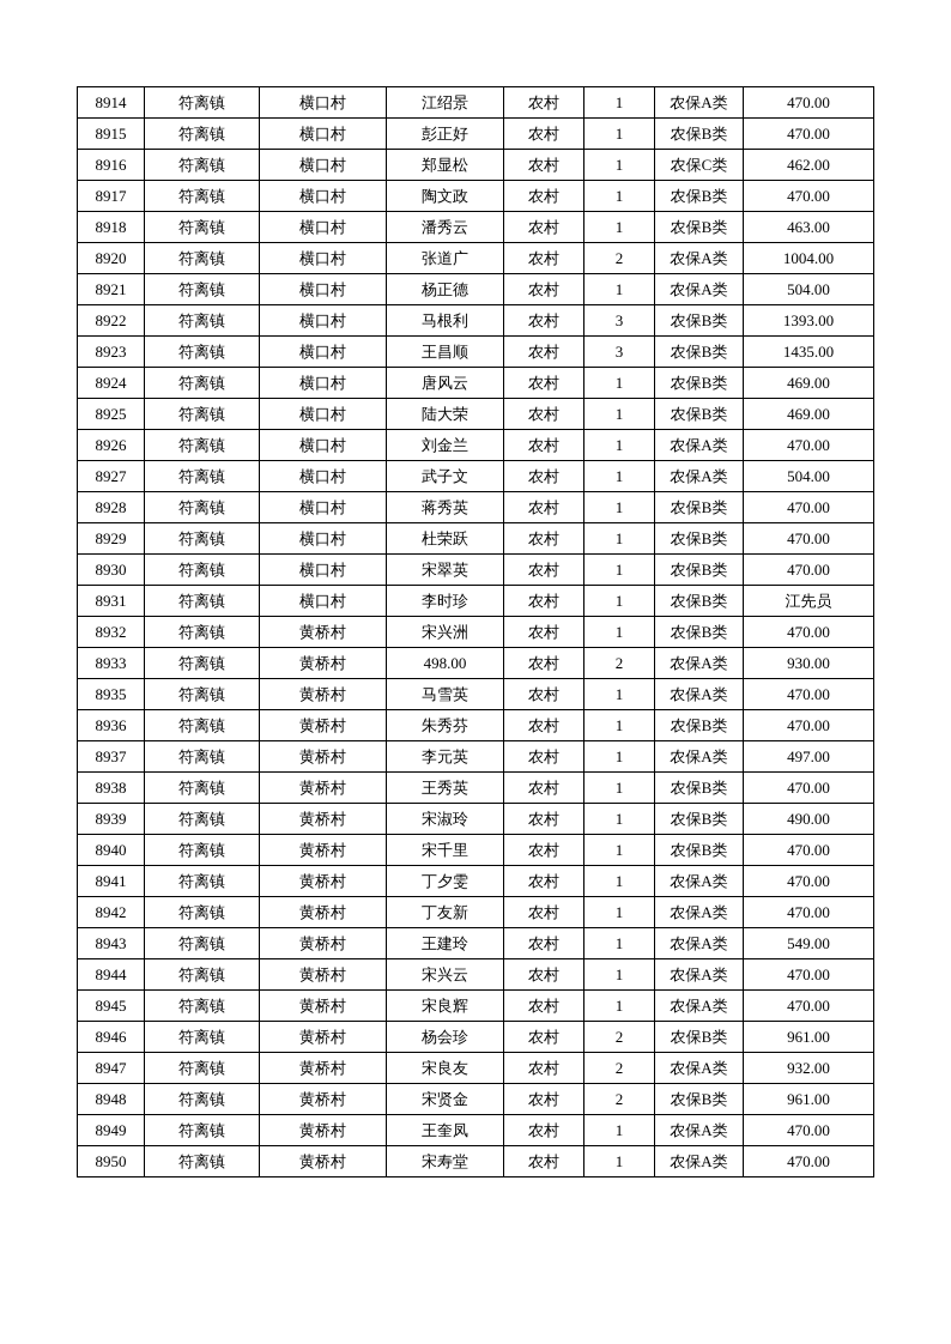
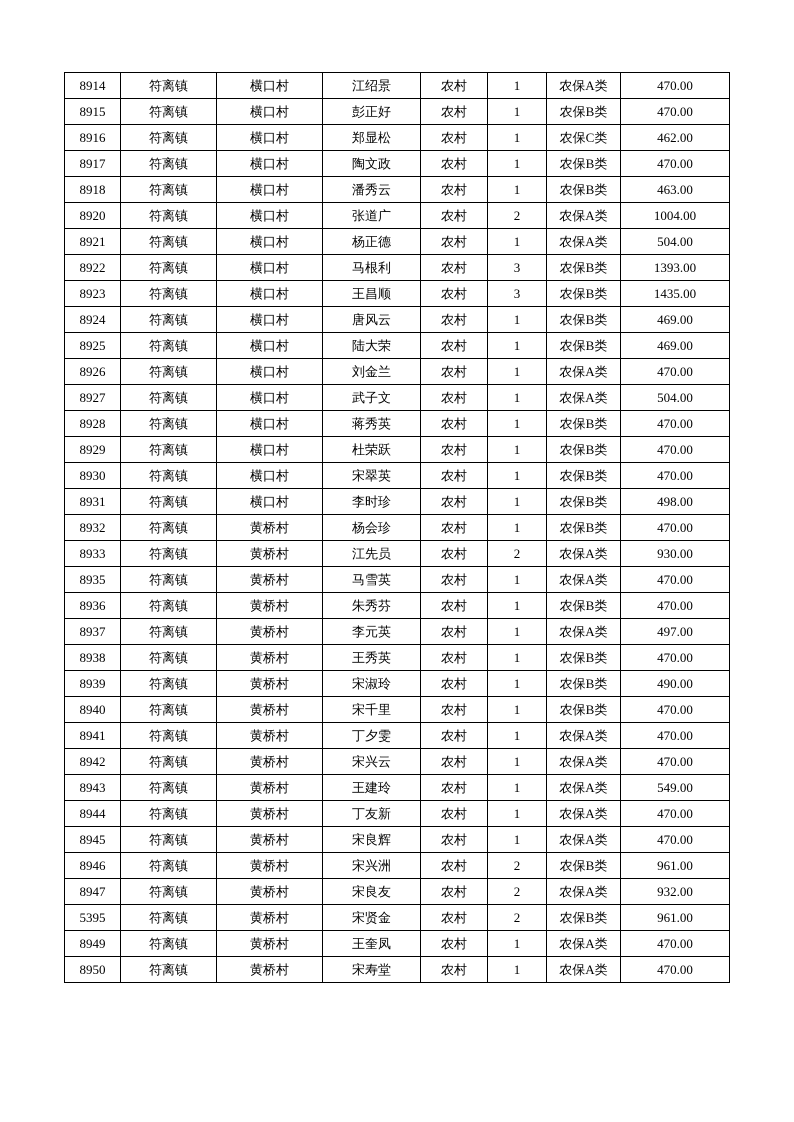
  8914	符离镇	横口村	江绍景	农村	1	农保A类	470.00
  8915	符离镇	横口村	彭正好	农村	1	农保B类	470.00
  8916	符离镇	横口村	郑显松	农村	1	农保C类	462.00
  8917	符离镇	横口村	陶文政	农村	1	农保B类	470.00
  8918	符离镇	横口村	潘秀云	农村	1	农保B类	463.00
  8920	符离镇	横口村	张道广	农村	2	农保A类	1004.00
  8921	符离镇	横口村	杨正德	农村	1	农保A类	504.00
  8922	符离镇	横口村	马根利	农村	3	农保B类	1393.00
  8923	符离镇	横口村	王昌顺	农村	3	农保B类	1435.00
  8924	符离镇	横口村	唐风云	农村	1	农保B类	469.00
  8925	符离镇	横口村	陆大荣	农村	1	农保B类	469.00
  8926	符离镇	横口村	刘金兰	农村	1	农保A类	470.00
  8927	符离镇	横口村	武子文	农村	1	农保A类	504.00
  8928	符离镇	横口村	蒋秀英	农村	1	农保B类	470.00
  8929	符离镇	横口村	杜荣跃	农村	1	农保B类	470.00
  8930	符离镇	横口村	宋翠英	农村	1	农保B类	470.00
- 8931	符离镇	横口村	李时珍	农村	1	农保B类	江先员
+ 8931	符离镇	横口村	李时珍	农村	1	农保B类	498.00
- 8932	符离镇	黄桥村	宋兴洲	农村	1	农保B类	470.00
+ 8932	符离镇	黄桥村	杨会珍	农村	1	农保B类	470.00
- 8933	符离镇	黄桥村	498.00	农村	2	农保A类	930.00
+ 8933	符离镇	黄桥村	江先员	农村	2	农保A类	930.00
  8935	符离镇	黄桥村	马雪英	农村	1	农保A类	470.00
  8936	符离镇	黄桥村	朱秀芬	农村	1	农保B类	470.00
  8937	符离镇	黄桥村	李元英	农村	1	农保A类	497.00
  8938	符离镇	黄桥村	王秀英	农村	1	农保B类	470.00
  8939	符离镇	黄桥村	宋淑玲	农村	1	农保B类	490.00
  8940	符离镇	黄桥村	宋千里	农村	1	农保B类	470.00
  8941	符离镇	黄桥村	丁夕雯	农村	1	农保A类	470.00
- 8942	符离镇	黄桥村	丁友新	农村	1	农保A类	470.00
+ 8942	符离镇	黄桥村	宋兴云	农村	1	农保A类	470.00
  8943	符离镇	黄桥村	王建玲	农村	1	农保A类	549.00
- 8944	符离镇	黄桥村	宋兴云	农村	1	农保A类	470.00
+ 8944	符离镇	黄桥村	丁友新	农村	1	农保A类	470.00
  8945	符离镇	黄桥村	宋良辉	农村	1	农保A类	470.00
- 8946	符离镇	黄桥村	杨会珍	农村	2	农保B类	961.00
+ 8946	符离镇	黄桥村	宋兴洲	农村	2	农保B类	961.00
  8947	符离镇	黄桥村	宋良友	农村	2	农保A类	932.00
- 8948	符离镇	黄桥村	宋贤金	农村	2	农保B类	961.00
+ 5395	符离镇	黄桥村	宋贤金	农村	2	农保B类	961.00
  8949	符离镇	黄桥村	王奎凤	农村	1	农保A类	470.00
  8950	符离镇	黄桥村	宋寿堂	农村	1	农保A类	470.00
